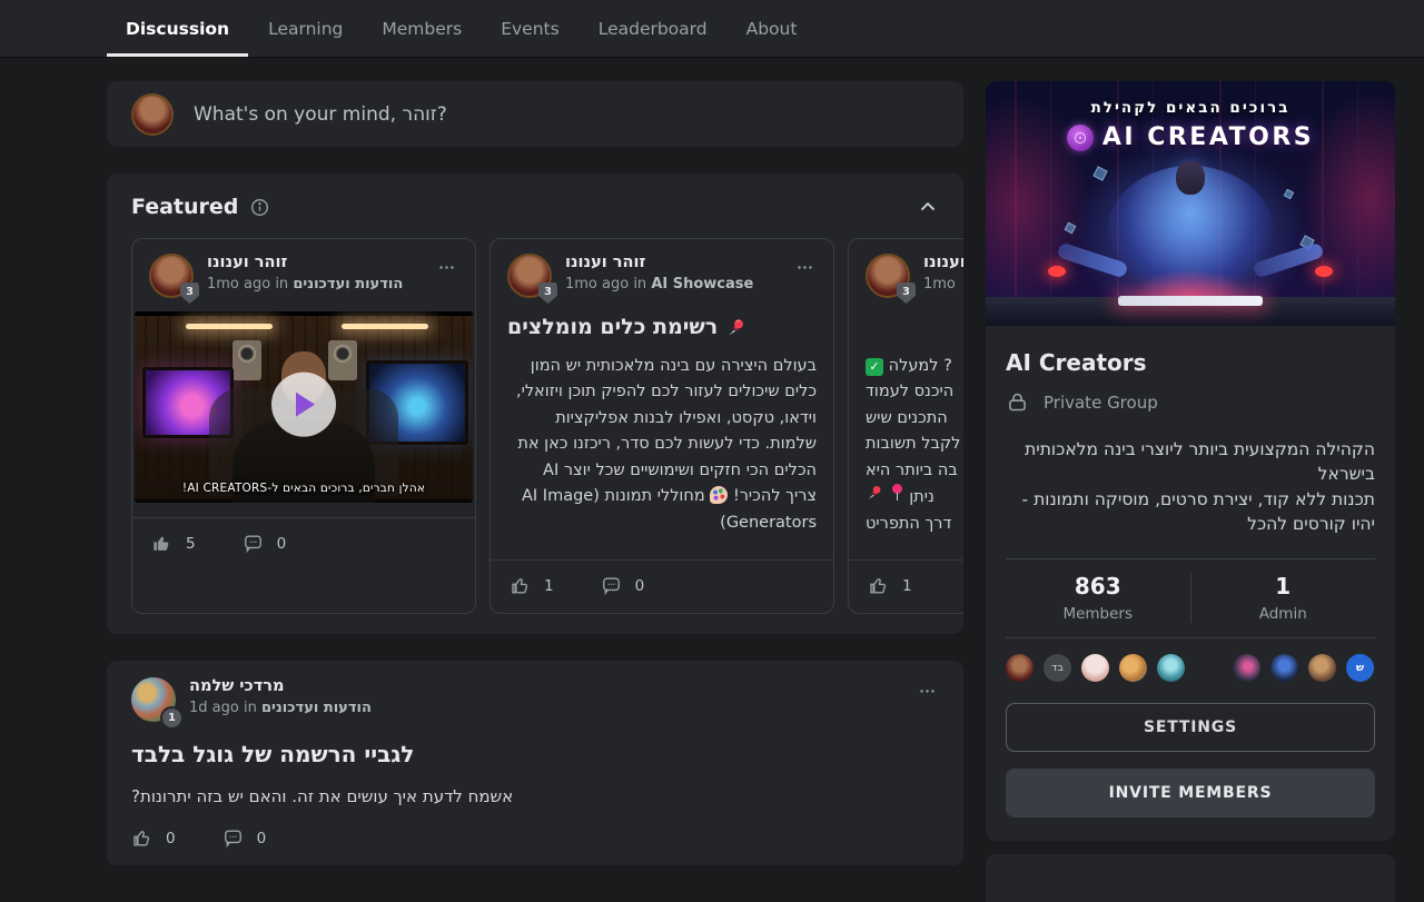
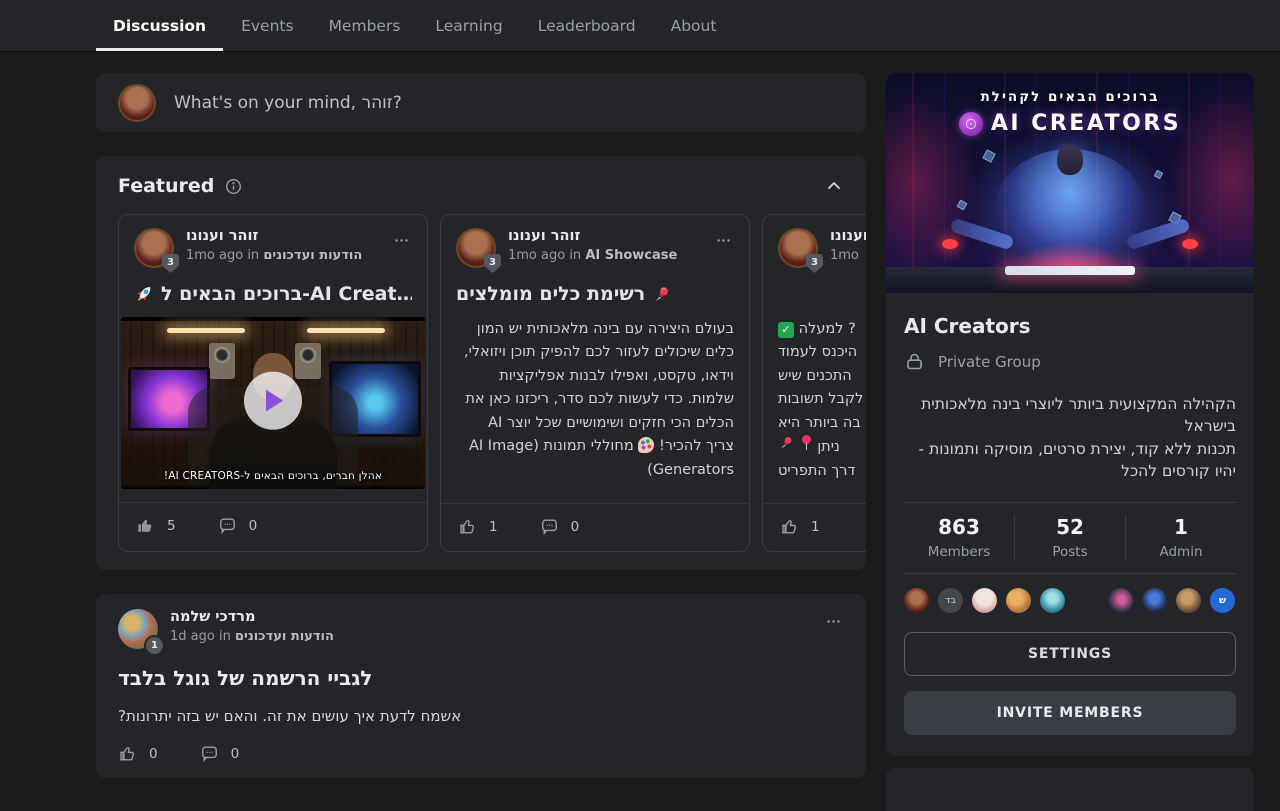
  Discussion
- Learning
+ Events
  Members
- Events
+ Learning
  Leaderboard
  About
  What's on your mind, זוהר?
  Featured
  3
  זוהר וענונו
  1mo ago in הודעות ועדכונים
+ ברוכים הבאים ל-AI Creat…
  אהלן חברים, ברוכים הבאים ל-AI CREATORS!
  5
  0
  3
  זוהר וענונו
  1mo ago in AI Showcase
  רשימת כלים מומלצים
  בעולם היצירה עם בינה מלאכותית יש המון כלים שיכולים לעזור לכם להפיק תוכן ויזואלי, וידאו, טקסט, ואפילו לבנות אפליקציות שלמות. כדי לעשות לכם סדר, ריכזנו כאן את הכלים הכי חזקים ושימושיים שכל יוצר AI צריך להכיר! מחוללי תמונות (AI Image Generators)
  1
  0
  3
  1mo
  ? למעלה ✓
  היכנס לעמוד
  התכנים שיש
  לקבל תשובות
  בה ביותר היא
  ניתן
  דרך התפריט
  1
  1
  מרדכי שלמה
  1d ago in הודעות ועדכונים
  לגביי הרשמה של גוגל בלבד
  אשמח לדעת איך עושים את זה. והאם יש בזה יתרונות?
  0
  0
  ברוכים הבאים לקהילת
  AI CREATORS
  AI Creators
  Private Group
  הקהילה המקצועית ביותר ליוצרי בינה מלאכותית בישראל
  תכנות ללא קוד, יצירת סרטים, מוסיקה ותמונות - יהיו קורסים להכל
  863
  Members
+ 52
+ Posts
  1
  Admin
  בד
  ש
  SETTINGS
  INVITE MEMBERS
